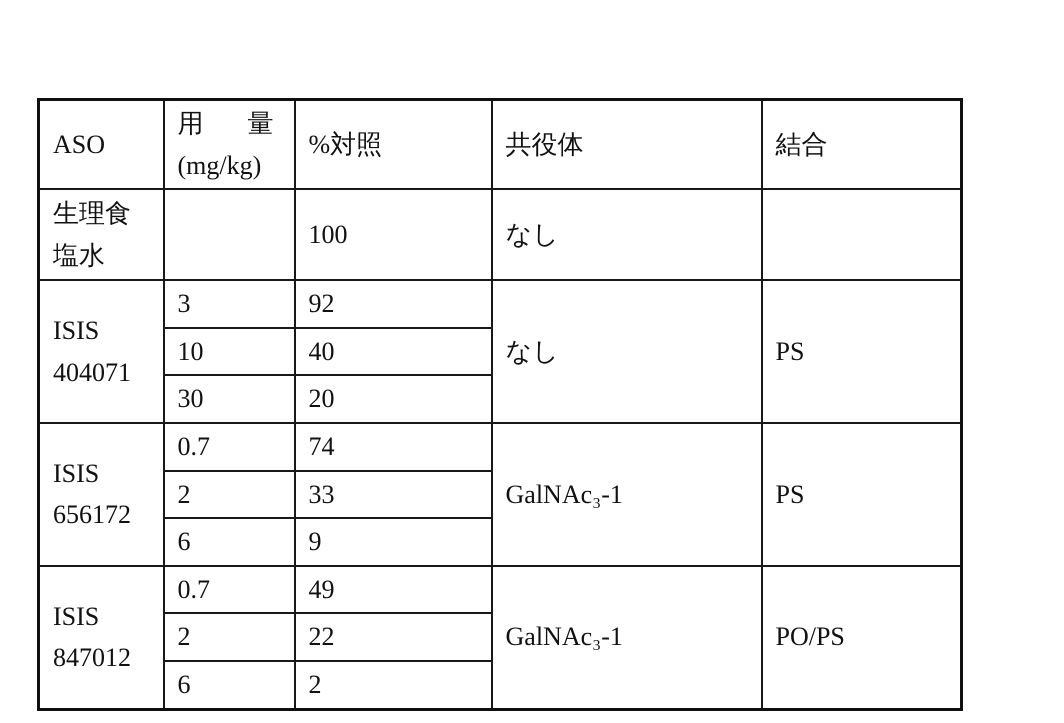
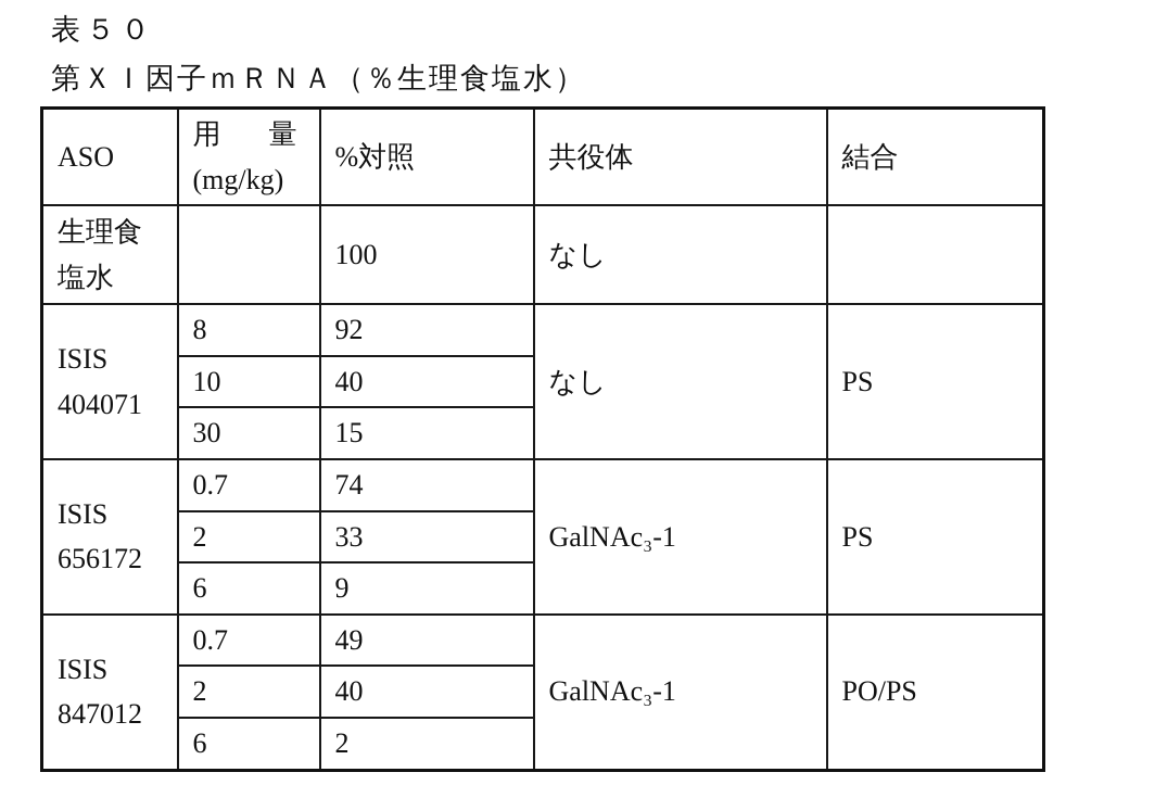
+ 表５０
+ 第ＸＩ因子ｍＲＮＡ（％生理食塩水）
  ASO	用 量 (mg/kg)	%対照	共役体	結合
  生理食塩水		100	なし
- ISIS 404071	3	92	なし	PS
+ ISIS 404071	8	92	なし	PS
  10	40
- 30	20
+ 30	15
  ISIS 656172	0.7	74	GalNAc₃-1	PS
  2	33
  6	9
  ISIS 847012	0.7	49	GalNAc₃-1	PO/PS
- 2	22
+ 2	40
  6	2
